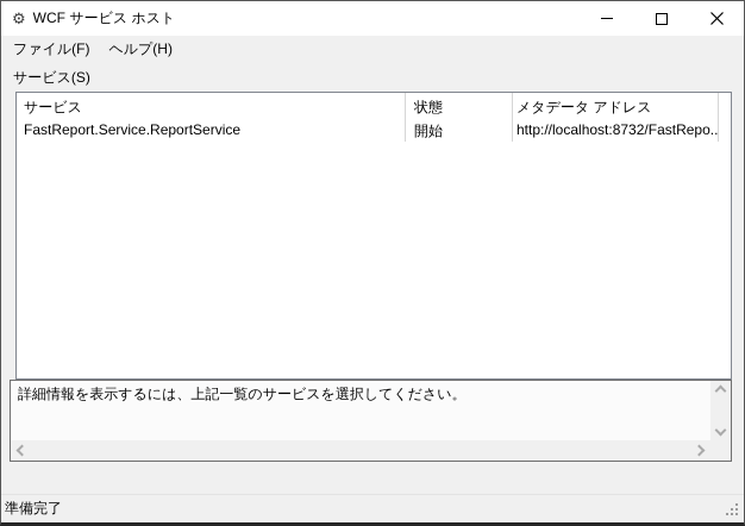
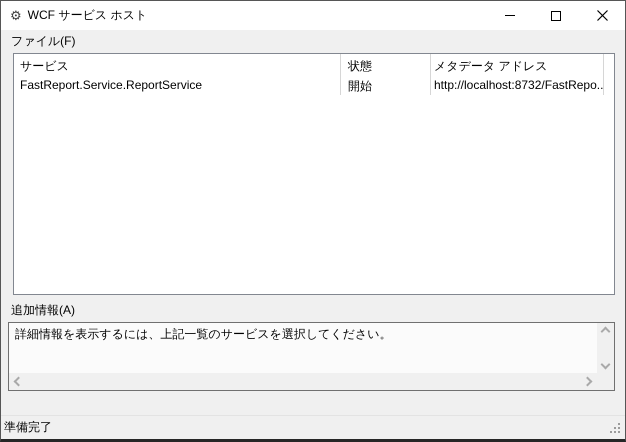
  ⚙
  WCF サービス ホスト
  ファイル(F)
- ヘルプ(H)
- サービス(S)
  サービス
  状態
  メタデータ アドレス
  FastReport.Service.ReportService
  開始
  http://localhost:8732/FastRepo..
+ 追加情報(A)
  詳細情報を表示するには、上記一覧のサービスを選択してください。
  準備完了
